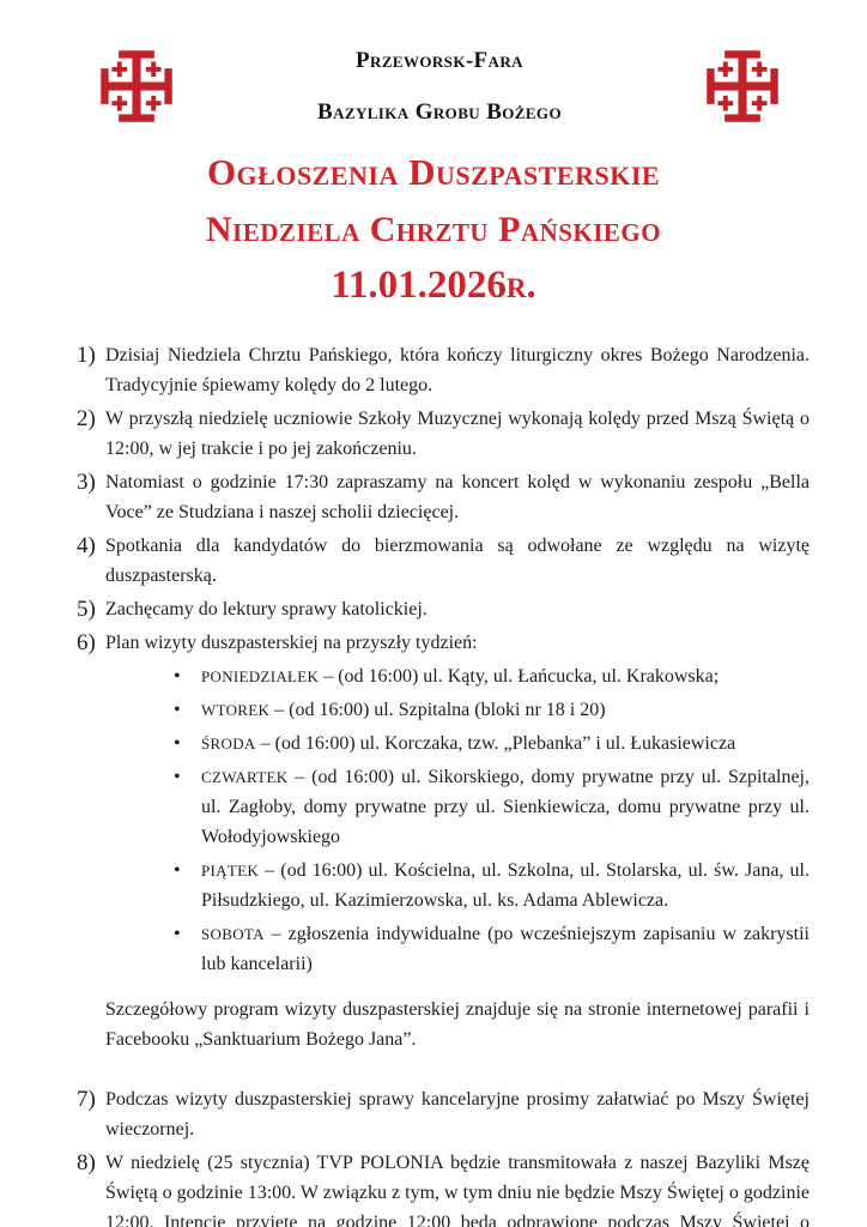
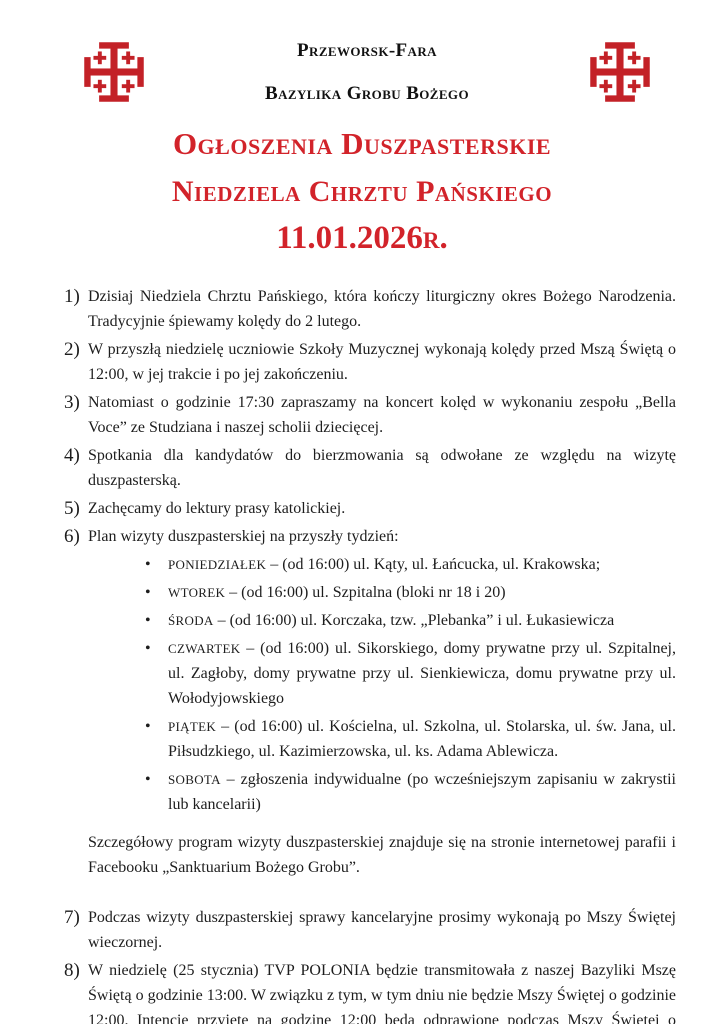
  Przeworsk-Fara
  Bazylika Grobu Bożego
  Ogłoszenia Duszpasterskie
  Niedziela Chrztu Pańskiego
  11.01.2026r.
  1)
  Dzisiaj Niedziela Chrztu Pańskiego, która kończy liturgiczny okres Bożego Narodzenia. Tradycyjnie śpiewamy kolędy do 2 lutego.
  2)
  W przyszłą niedzielę uczniowie Szkoły Muzycznej wykonają kolędy przed Mszą Świętą o 12:00, w jej trakcie i po jej zakończeniu.
  3)
  Natomiast o godzinie 17:30 zapraszamy na koncert kolęd w wykonaniu zespołu „Bella Voce” ze Studziana i naszej scholii dziecięcej.
  4)
  Spotkania dla kandydatów do bierzmowania są odwołane ze względu na wizytę duszpasterską.
  5)
- Zachęcamy do lektury sprawy katolickiej.
+ Zachęcamy do lektury prasy katolickiej.
  6)
  Plan wizyty duszpasterskiej na przyszły tydzień:
  PONIEDZIAŁEK – (od 16:00) ul. Kąty, ul. Łańcucka, ul. Krakowska;
  WTOREK – (od 16:00) ul. Szpitalna (bloki nr 18 i 20)
  ŚRODA – (od 16:00) ul. Korczaka, tzw. „Plebanka” i ul. Łukasiewicza
  CZWARTEK – (od 16:00) ul. Sikorskiego, domy prywatne przy ul. Szpitalnej, ul. Zagłoby, domy prywatne przy ul. Sienkiewicza, domu prywatne przy ul. Wołodyjowskiego
  PIĄTEK – (od 16:00) ul. Kościelna, ul. Szkolna, ul. Stolarska, ul. św. Jana, ul. Piłsudzkiego, ul. Kazimierzowska, ul. ks. Adama Ablewicza.
  SOBOTA – zgłoszenia indywidualne (po wcześniejszym zapisaniu w zakrystii lub kancelarii)
- Szczegółowy program wizyty duszpasterskiej znajduje się na stronie internetowej parafii i Facebooku „Sanktuarium Bożego Jana”.
+ Szczegółowy program wizyty duszpasterskiej znajduje się na stronie internetowej parafii i Facebooku „Sanktuarium Bożego Grobu”.
  7)
- Podczas wizyty duszpasterskiej sprawy kancelaryjne prosimy załatwiać po Mszy Świętej wieczornej.
+ Podczas wizyty duszpasterskiej sprawy kancelaryjne prosimy wykonają po Mszy Świętej wieczornej.
  8)
  W niedzielę (25 stycznia) TVP POLONIA będzie transmitowała z naszej Bazyliki Mszę Świętą o godzinie 13:00. W związku z tym, w tym dniu nie będzie Mszy Świętej o godzinie 12:00. Intencje przyjęte na godzinę 12:00 będą odprawione podczas Mszy Świętej o
